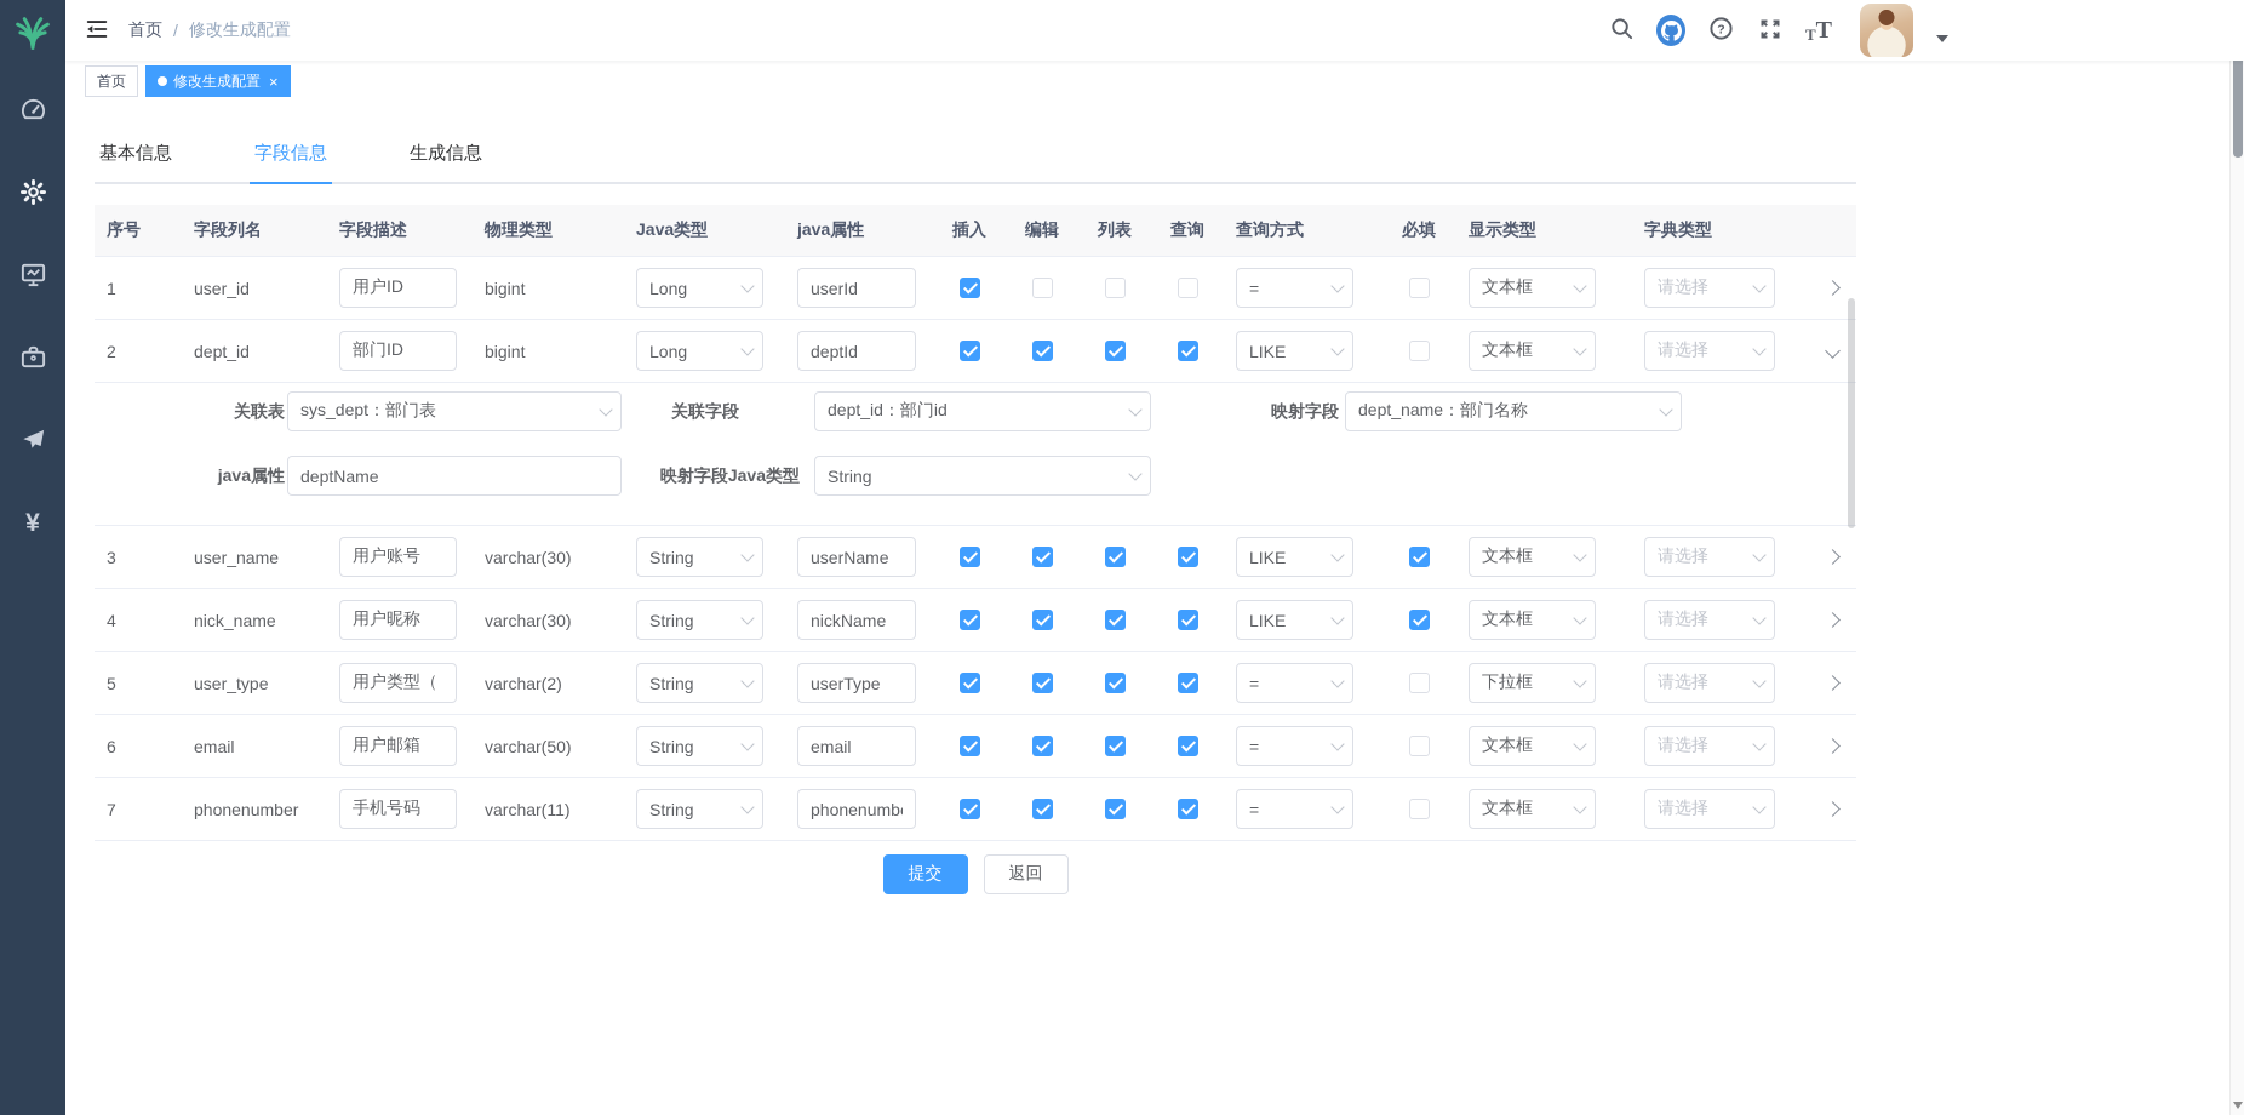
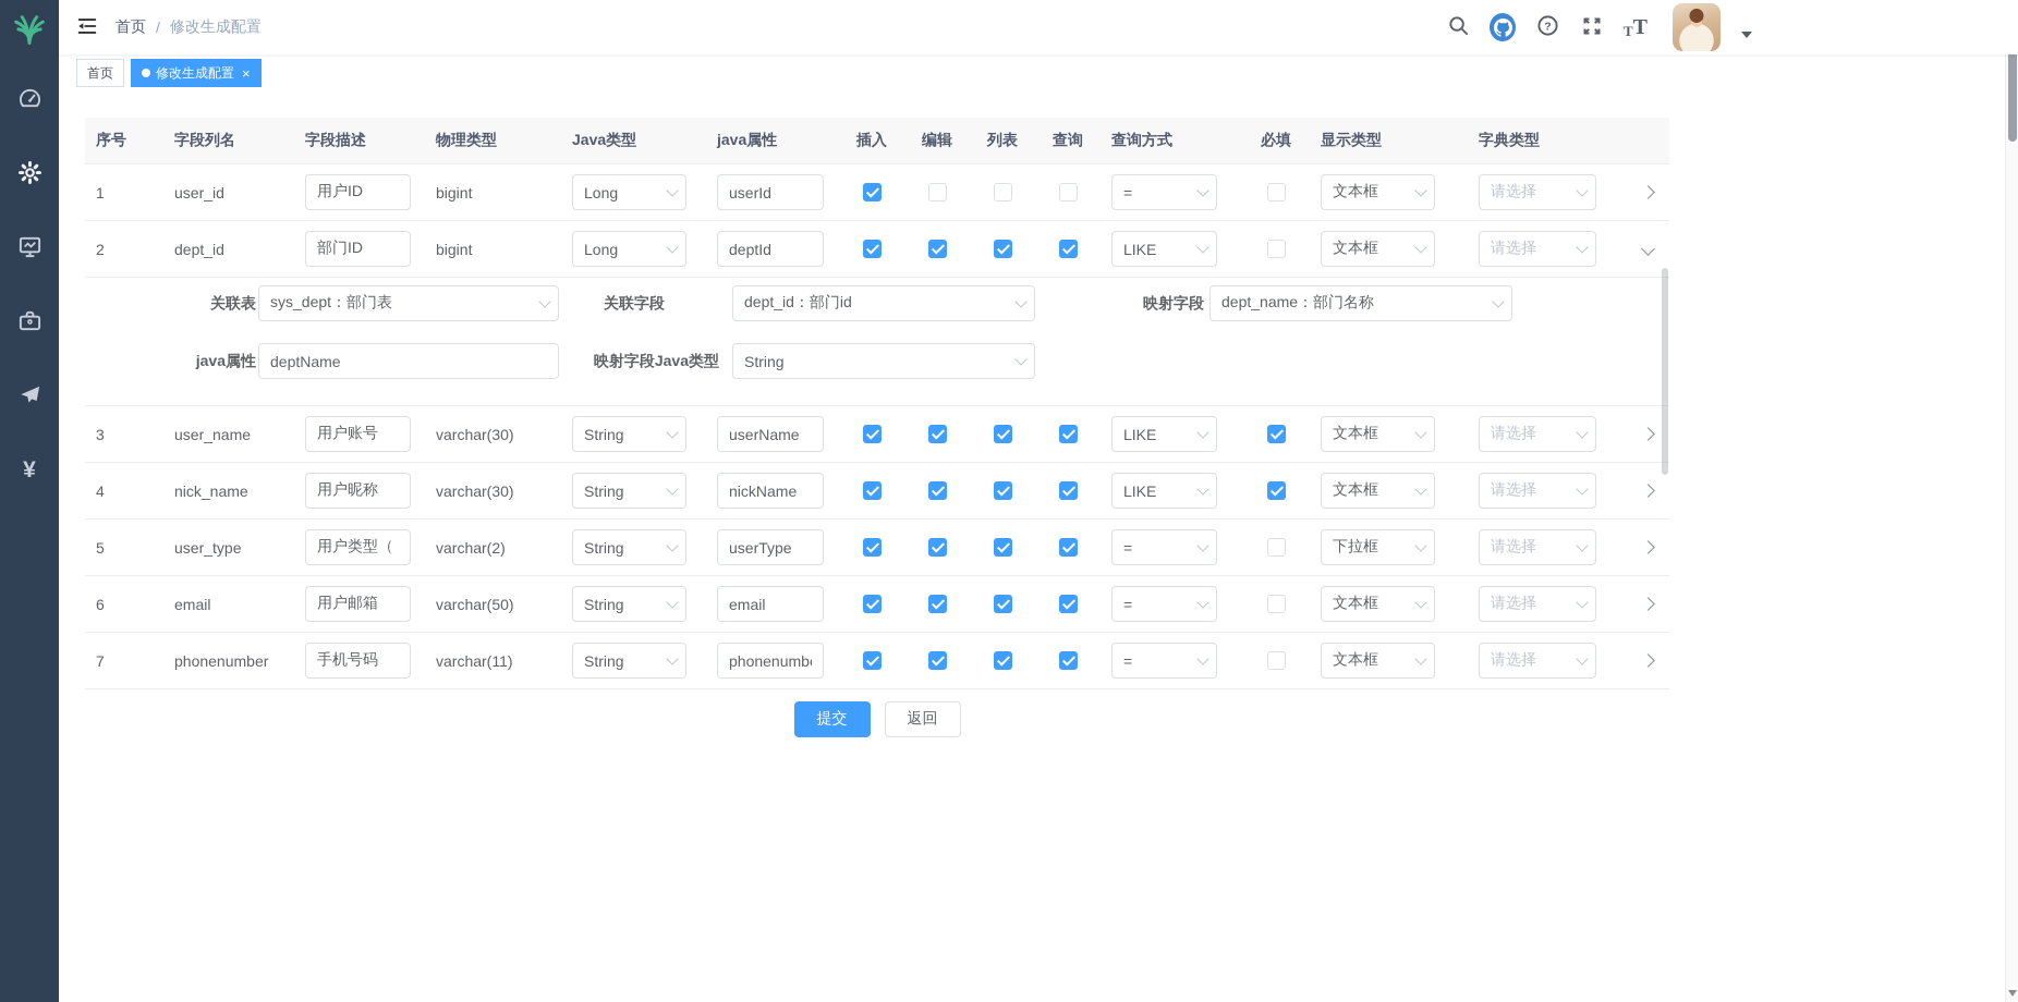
  ¥
  首页
  /
  修改生成配置
  ?
  T
  T
  首页
  修改生成配置
  ×
- 基本信息
- 字段信息
- 生成信息
  序号
  字段列名
  字段描述
  物理类型
  Java类型
  java属性
  插入
  编辑
  列表
  查询
  查询方式
  必填
  显示类型
  字典类型
  1
  user_id
  用户ID
  bigint
  Long
  userId
  =
  文本框
  请选择
  2
  dept_id
  部门ID
  bigint
  Long
  deptId
  LIKE
  文本框
  请选择
  关联表
  sys_dept：部门表
  关联字段
  dept_id：部门id
  映射字段
  dept_name：部门名称
  java属性
  deptName
  映射字段Java类型
  String
  3
  user_name
  用户账号
  varchar(30)
  String
  userName
  LIKE
  文本框
  请选择
  4
  nick_name
  用户昵称
  varchar(30)
  String
  nickName
  LIKE
  文本框
  请选择
  5
  user_type
  用户类型（
  varchar(2)
  String
  userType
  =
  下拉框
  请选择
  6
  email
  用户邮箱
  varchar(50)
  String
  email
  =
  文本框
  请选择
  7
  phonenumber
  手机号码
  varchar(11)
  String
  phonenumb
  =
  文本框
  请选择
  提交
  返回
